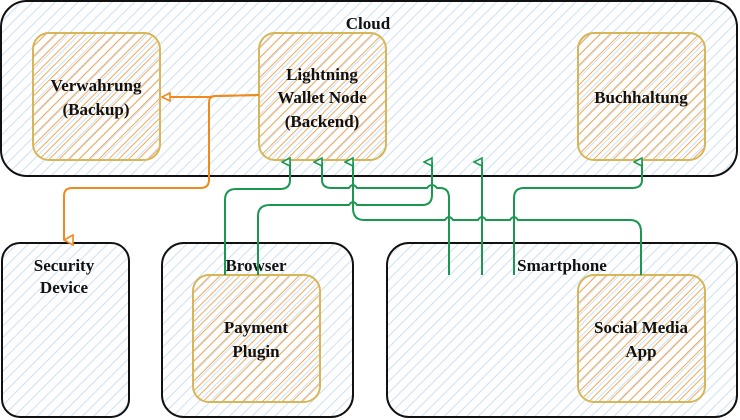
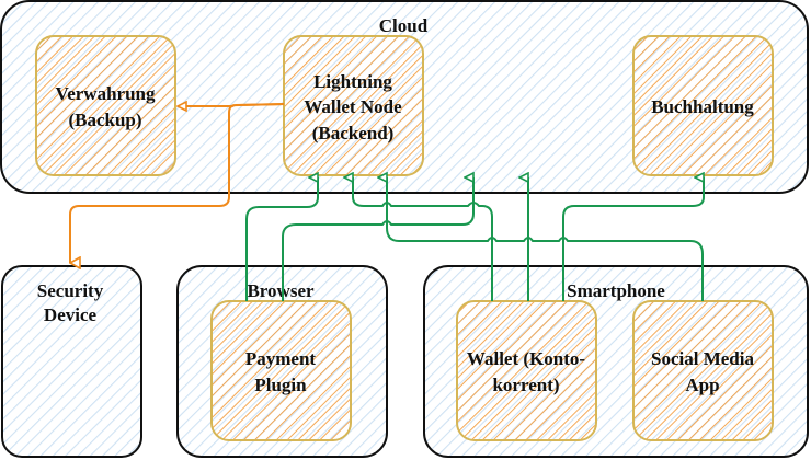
  Cloud
  Security
  Device
  Broser
  Smartphone
  Verwahrung
  (Backup)
  Lightning
  Wallet Node
  (Backend)
  Buchhaltung
  Payment
  Plugin
+ Wallet (Konto-
+ korrent)
  Social Media
  App
